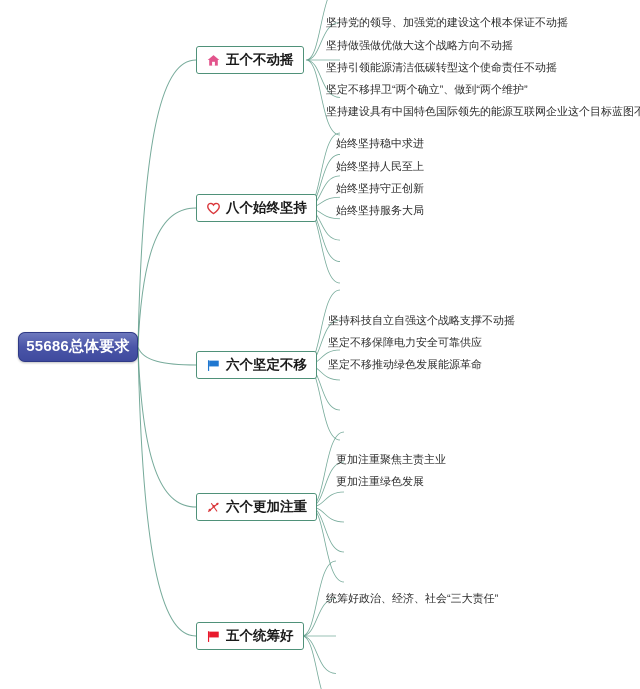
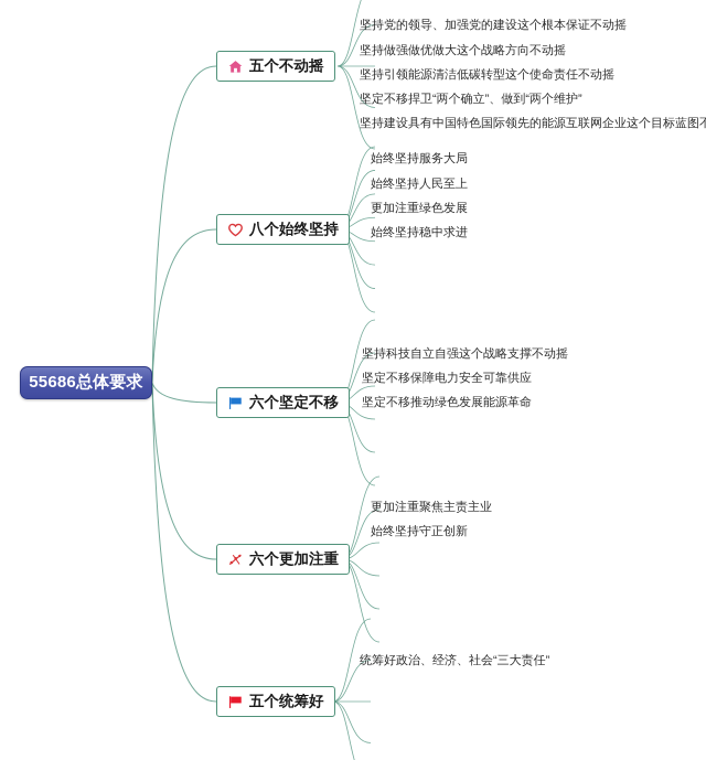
  55686总体要求
  五个不动摇
  坚持党的领导、加强党的建设这个根本保证不动摇
  坚持做强做优做大这个战略方向不动摇
  坚持引领能源清洁低碳转型这个使命责任不动摇
  坚定不移捍卫“两个确立”、做到“两个维护”
  坚持建设具有中国特色国际领先的能源互联网企业这个目标蓝图
  八个始终坚持
- 始终坚持稳中求进
+ 始终坚持服务大局
  始终坚持人民至上
- 始终坚持守正创新
+ 更加注重绿色发展
- 始终坚持服务大局
+ 始终坚持稳中求进
  六个坚定不移
  坚持科技自立自强这个战略支撑不动摇
  坚定不移保障电力安全可靠供应
  坚定不移推动绿色发展能源革命
  六个更加注重
  更加注重聚焦主责主业
- 更加注重绿色发展
+ 始终坚持守正创新
  五个统筹好
  统筹好政治、经济、社会“三大责任”
